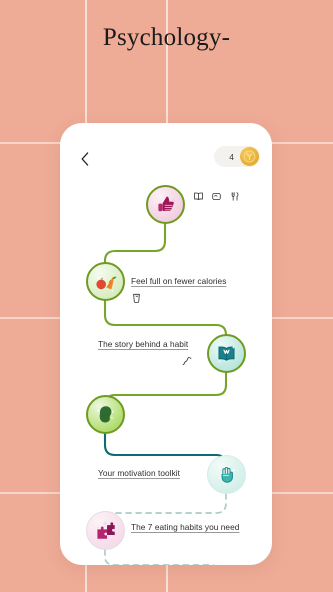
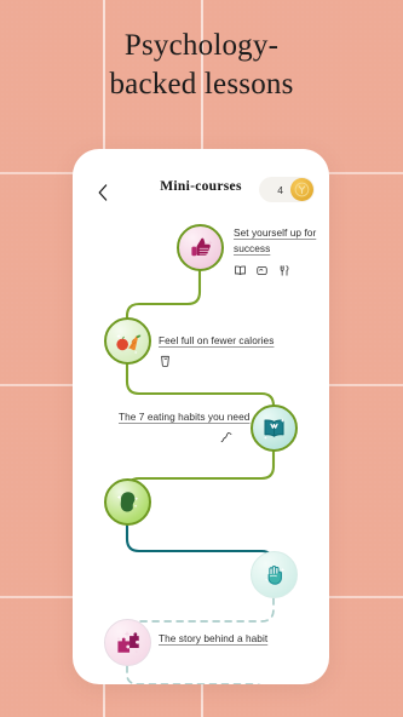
  Psychology-
+ backed lessons
+ Mini-courses
  4
+ Set yourself up for success
  Feel full on fewer calories
- The story behind a habit
+ The 7 eating habits you need
- Your motivation toolkit
- The 7 eating habits you need
+ The story behind a habit
